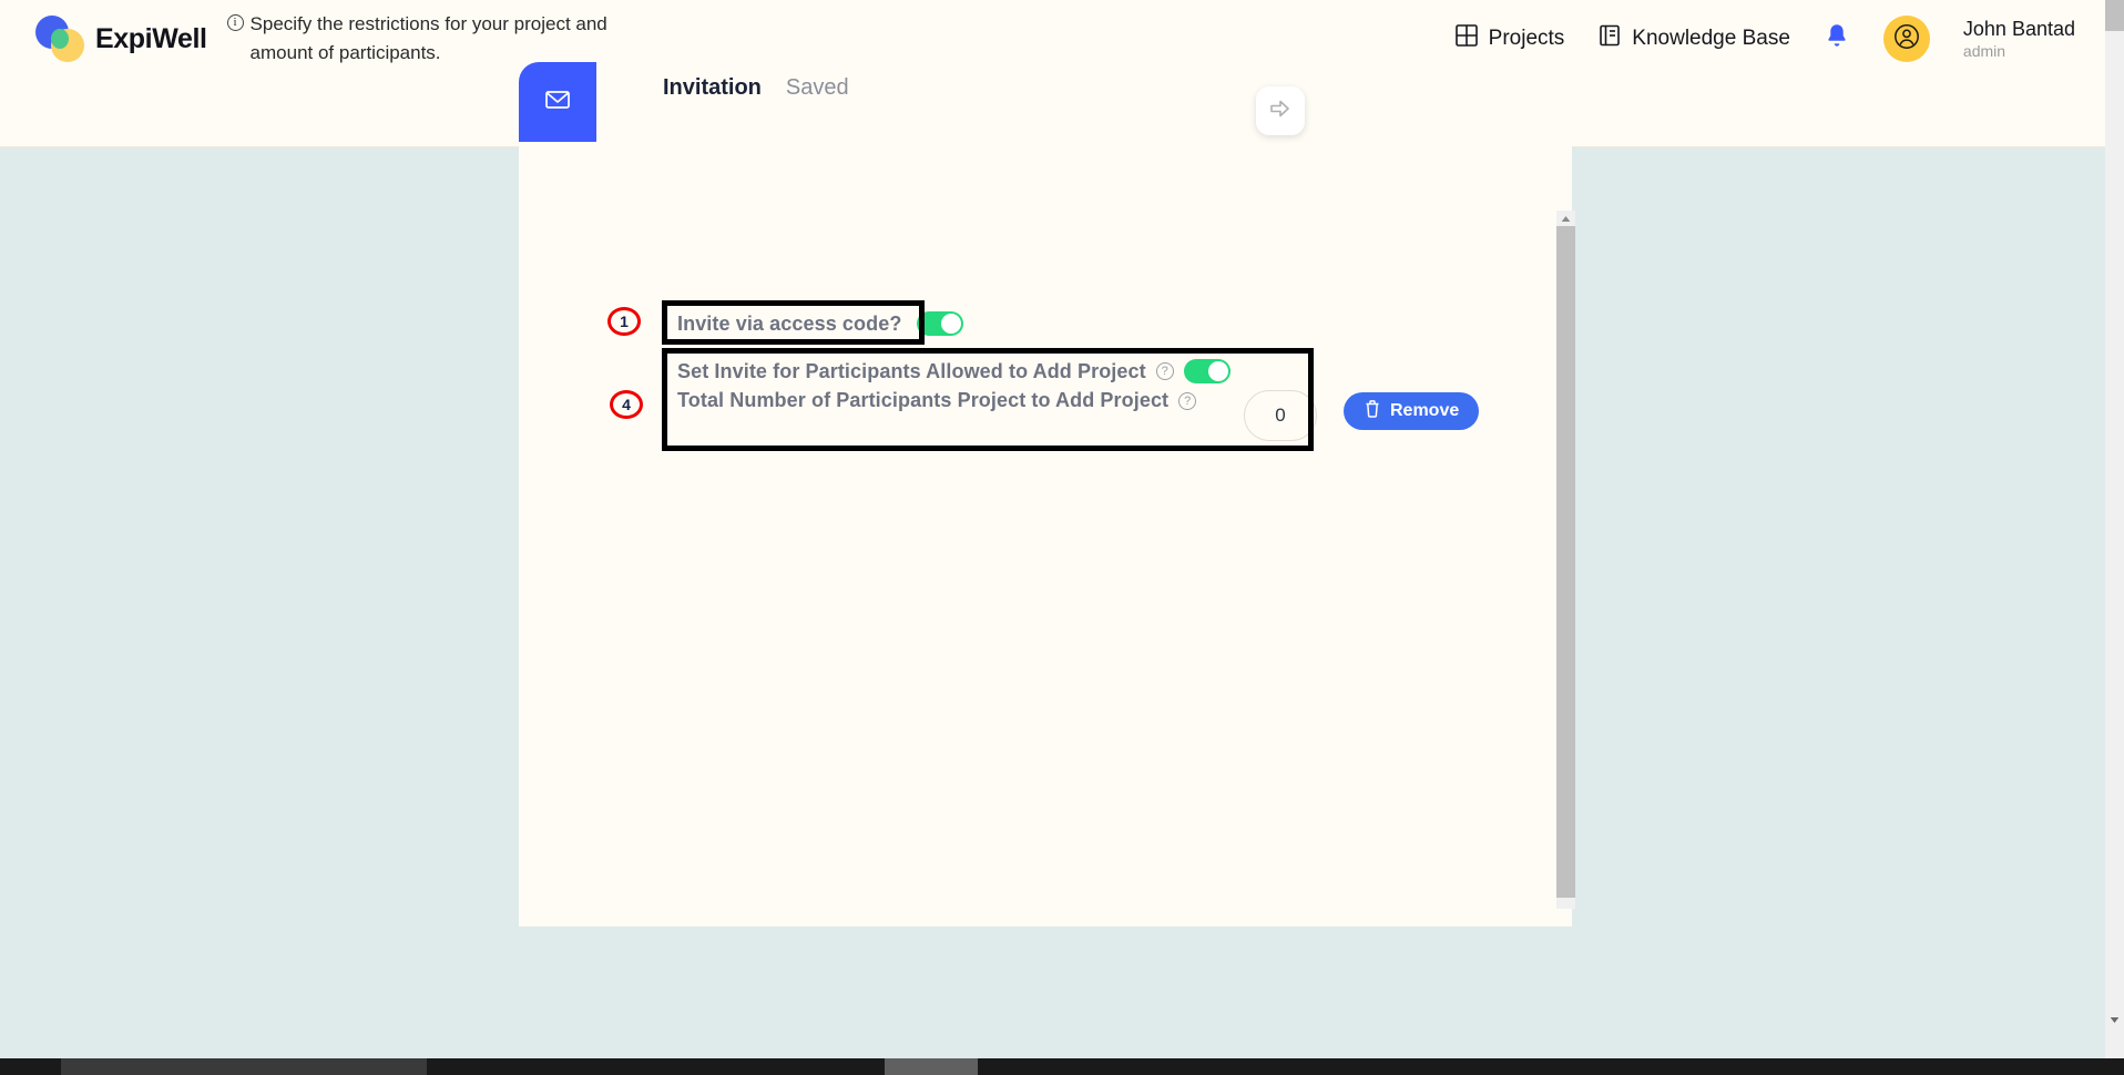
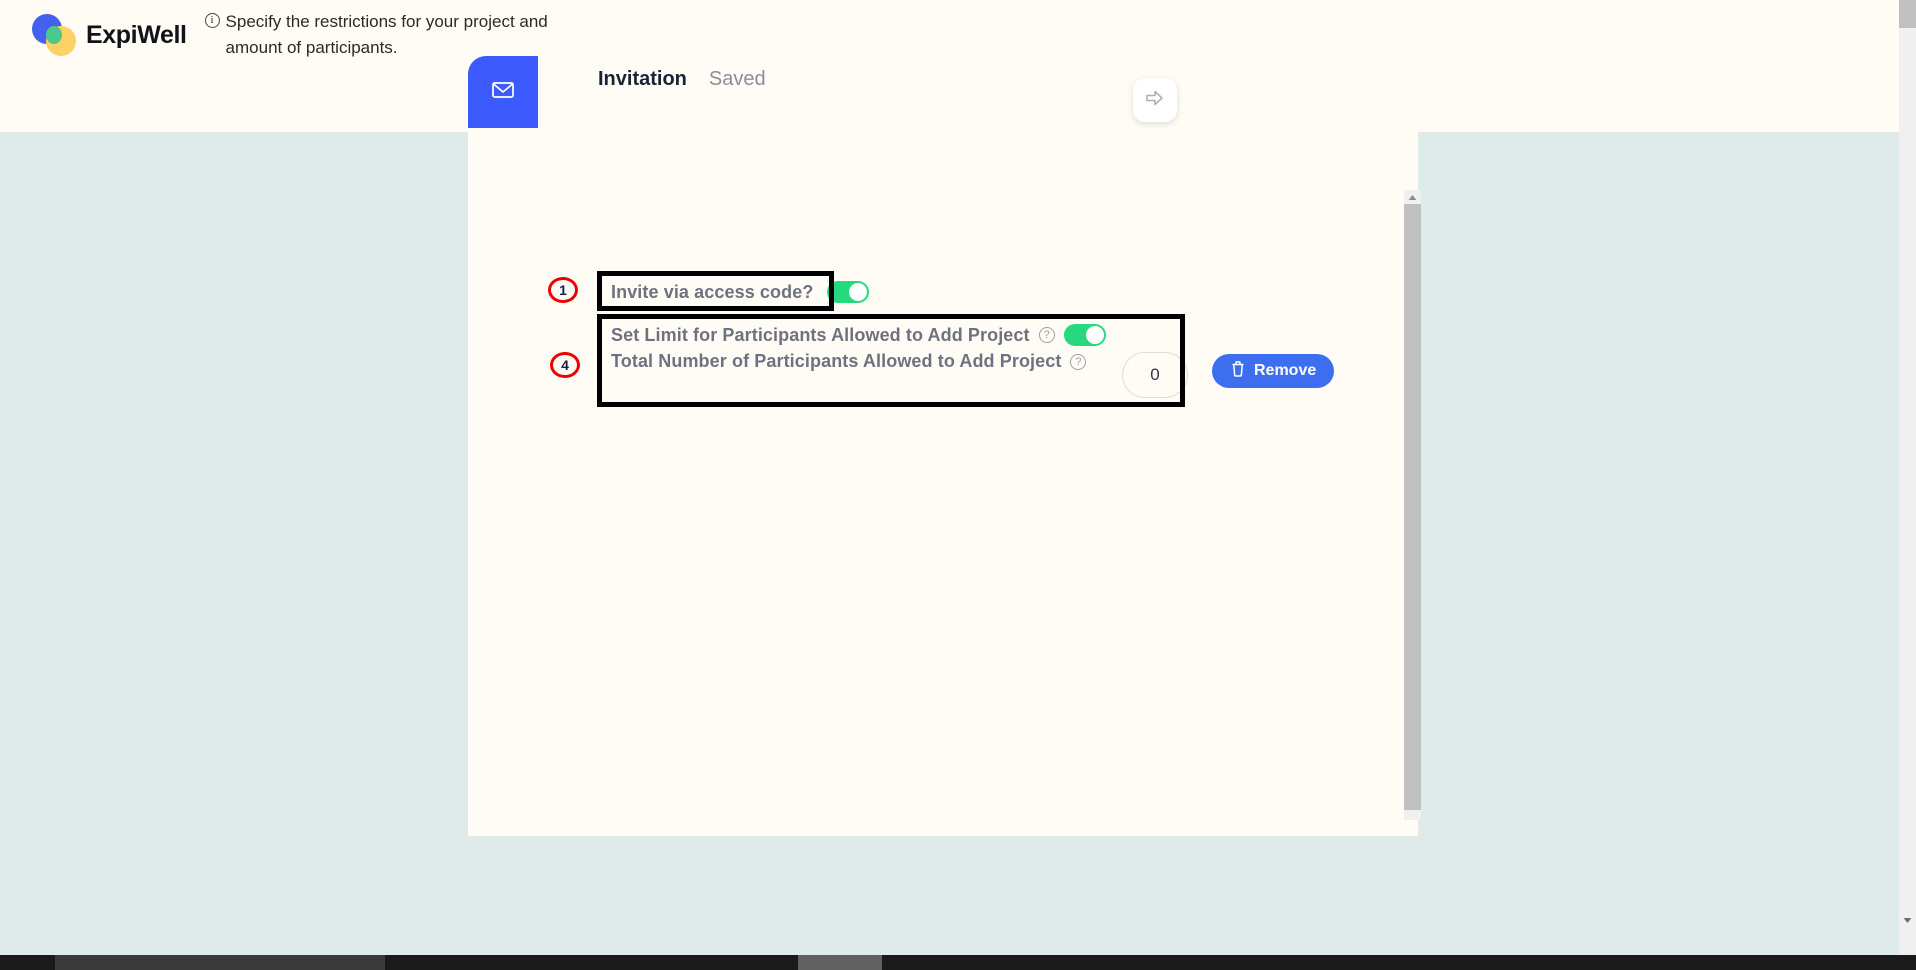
  ExpiWell
  i
  Specify the restrictions for your project and amount of participants.
- Projects
- Knowledge Base
- John Bantad
- admin
  Invitation
  Saved
  Invite via access code?
- Set Invite for Participants Allowed to Add Project
+ Set Limit for Participants Allowed to Add Project
  ?
- Total Number of Participants Project to Add Project
+ Total Number of Participants Allowed to Add Project
  ?
  0
  Remove
  1
  4
